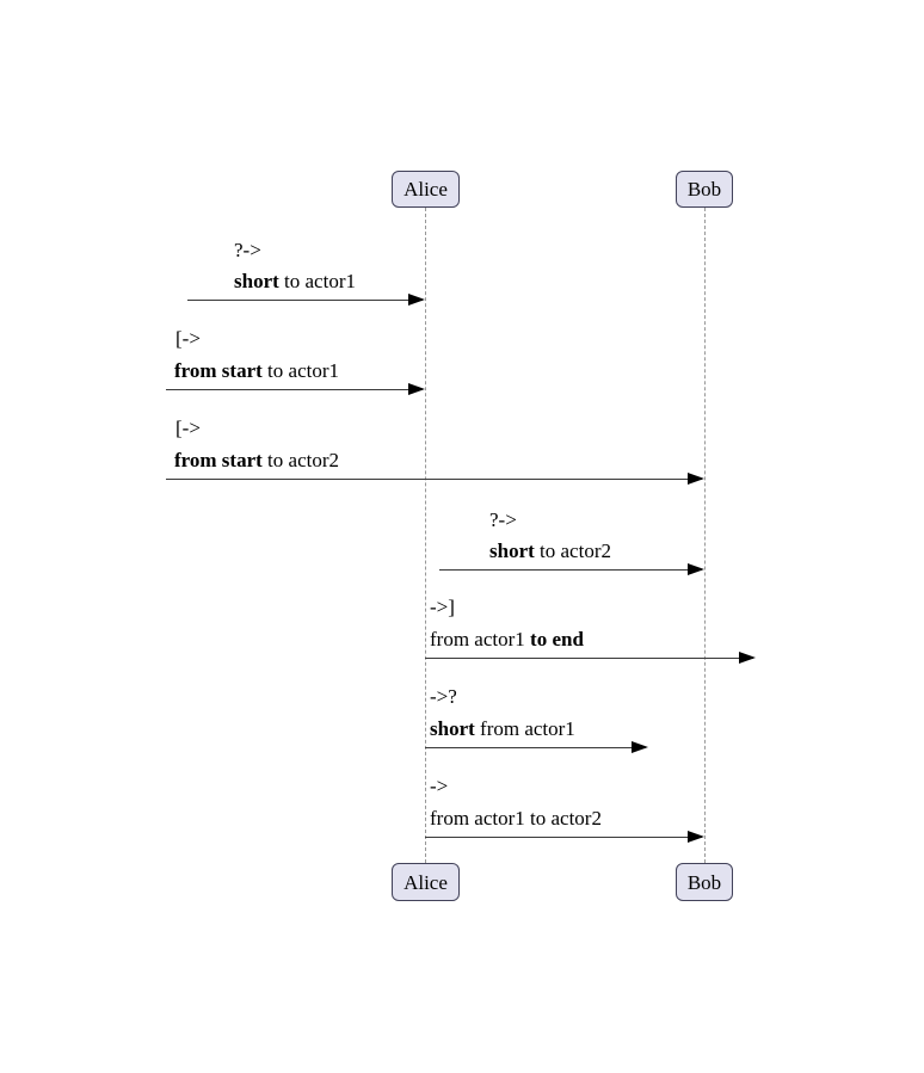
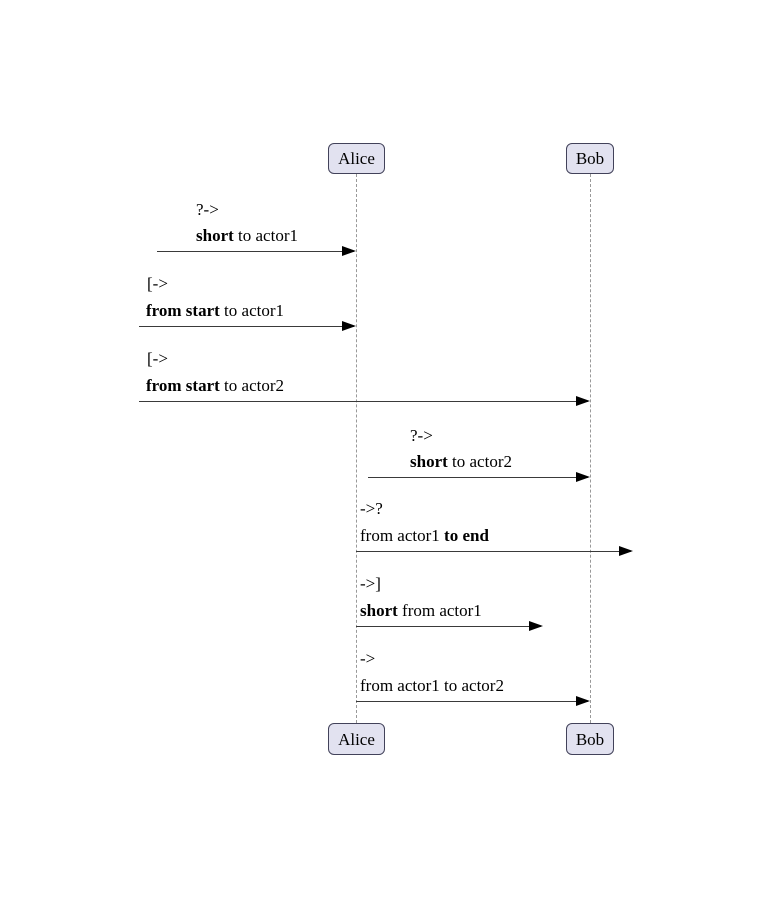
  Alice
  Bob
  Alice
  Bob
  ?->
  short to actor1
  [->
  from start to actor1
  [->
  from start to actor2
  ?->
  short to actor2
- ->]
+ ->?
  from actor1 to end
- ->?
+ ->]
  short from actor1
  ->
  from actor1 to actor2
